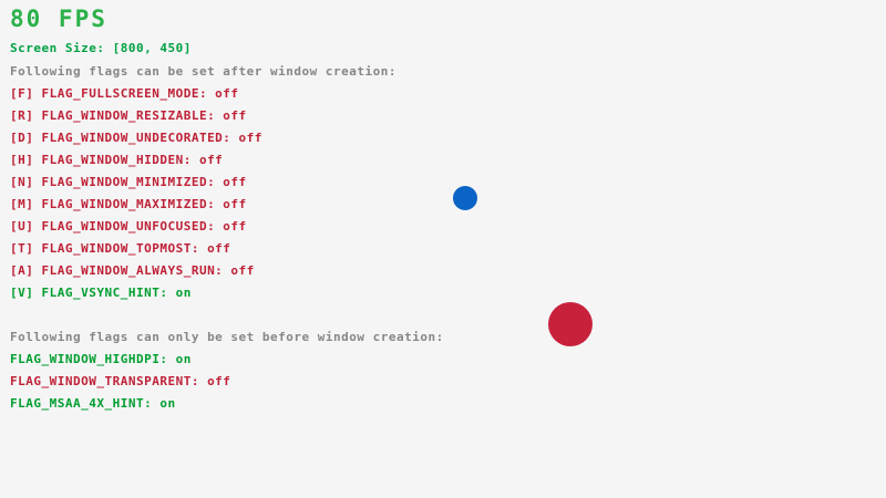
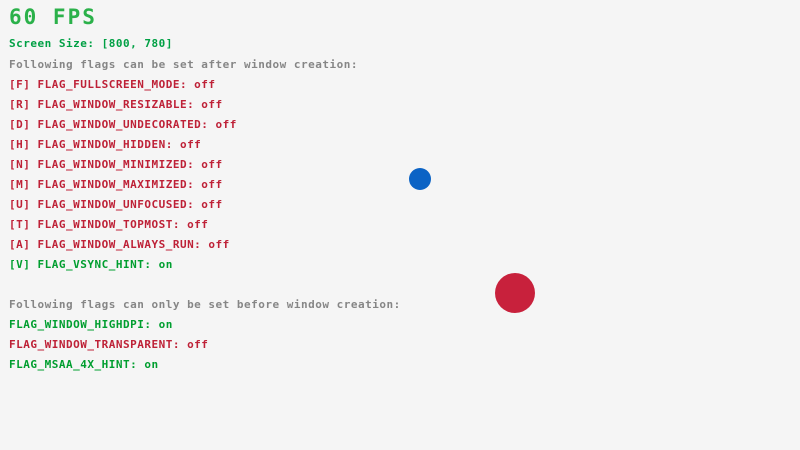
- 80 FPS
+ 60 FPS
- Screen Size: [800, 450]
+ Screen Size: [800, 780]
  Following flags can be set after window creation:
  [F] FLAG_FULLSCREEN_MODE: off
  [R] FLAG_WINDOW_RESIZABLE: off
  [D] FLAG_WINDOW_UNDECORATED: off
  [H] FLAG_WINDOW_HIDDEN: off
  [N] FLAG_WINDOW_MINIMIZED: off
  [M] FLAG_WINDOW_MAXIMIZED: off
  [U] FLAG_WINDOW_UNFOCUSED: off
  [T] FLAG_WINDOW_TOPMOST: off
  [A] FLAG_WINDOW_ALWAYS_RUN: off
  [V] FLAG_VSYNC_HINT: on
  Following flags can only be set before window creation:
  FLAG_WINDOW_HIGHDPI: on
  FLAG_WINDOW_TRANSPARENT: off
  FLAG_MSAA_4X_HINT: on
